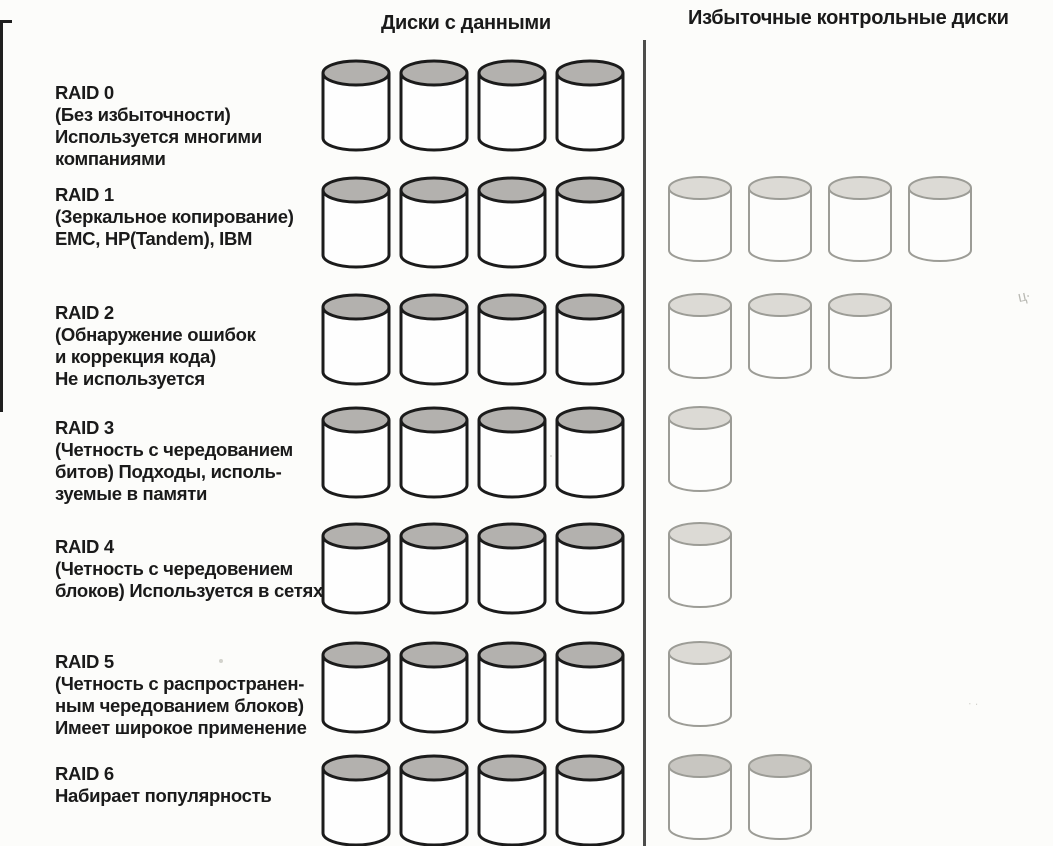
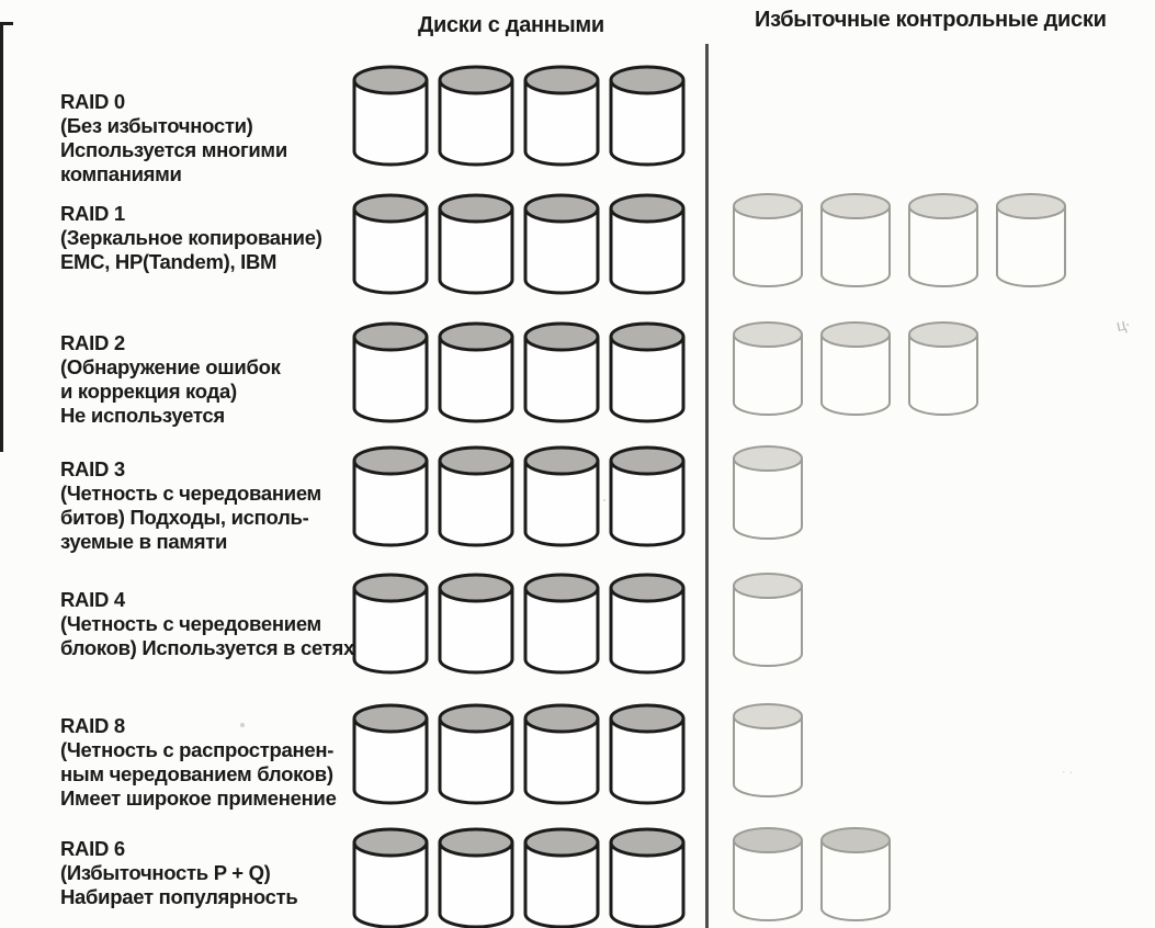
  Диски с данными
  Избыточные контрольные диски
  RAID 0
  (Без избыточности)
  Используется многими
  компаниями
  RAID 1
  (Зеркальное копирование)
  EMC, HP(Tandem), IBM
  RAID 2
  (Обнаружение ошибок
  и коррекция кода)
  Не используется
  RAID 3
  (Четность с чередованием
  битов) Подходы, исполь-
  зуемые в памяти
  RAID 4
  (Четность с чередовением
  блоков) Используется в сетях
- RAID 5
+ RAID 8
  (Четность с распространен-
  ным чередованием блоков)
  Имеет широкое применение
  RAID 6
+ (Избыточность P + Q)
  Набирает популярность
